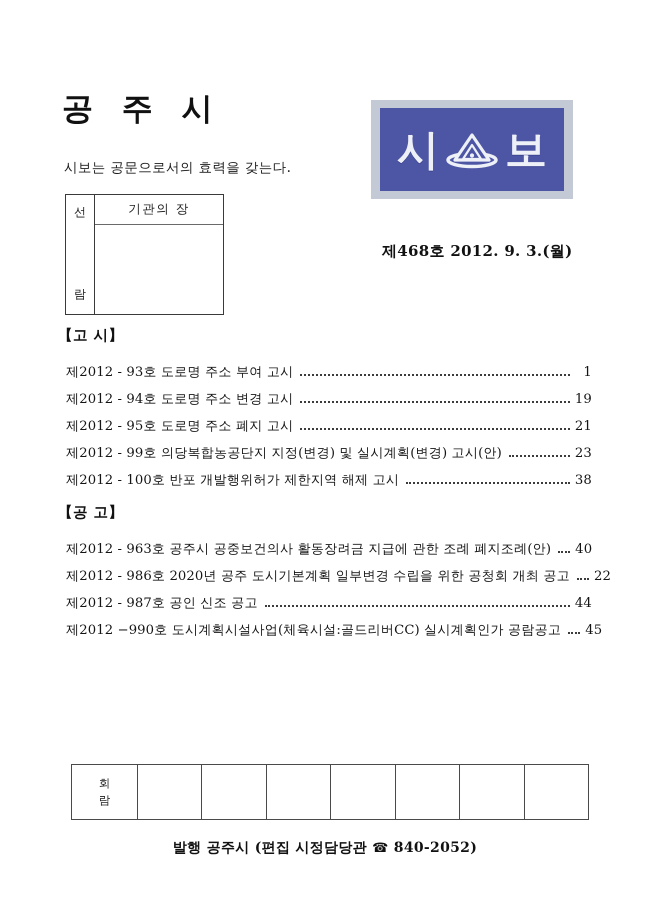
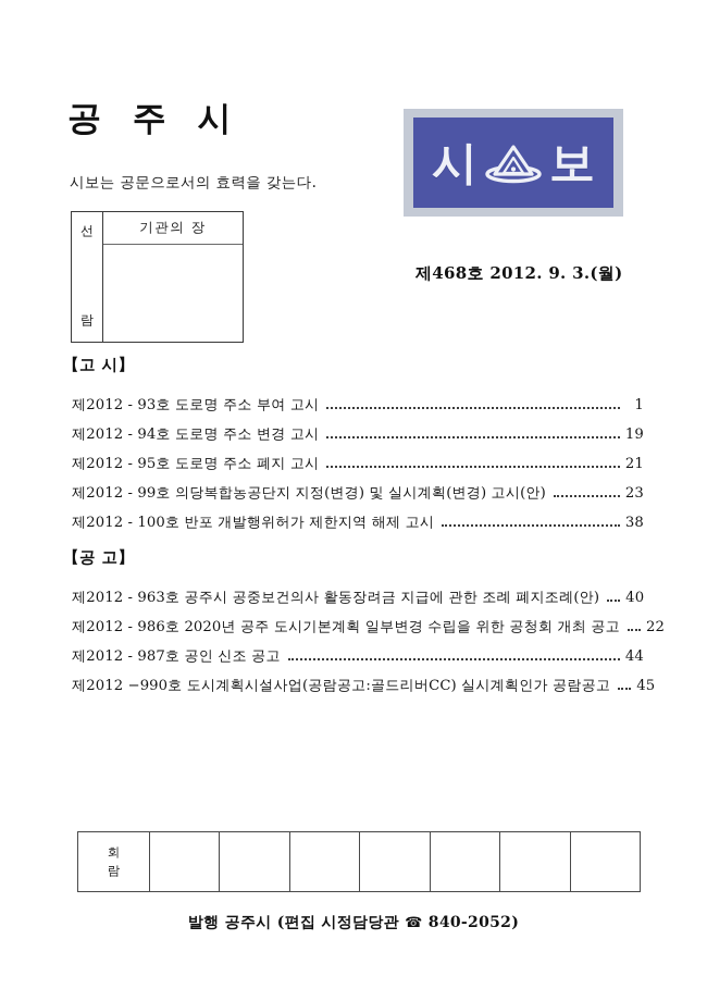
  공 주 시
  시보는 공문으로서의 효력을 갖는다.
  선
  람
  기관의 장
  시
  보
  제468호 2012. 9. 3.(월)
  【고 시】
  제2012 - 93호 도로명 주소 부여 고시
  1
  제2012 - 94호 도로명 주소 변경 고시
  19
  제2012 - 95호 도로명 주소 폐지 고시
  21
  제2012 - 99호 의당복합농공단지 지정(변경) 및 실시계획(변경) 고시(안)
  23
  제2012 - 100호 반포 개발행위허가 제한지역 해제 고시
  38
  【공 고】
  제2012 - 963호 공주시 공중보건의사 활동장려금 지급에 관한 조례 폐지조례(안)
  40
  제2012 - 986호 2020년 공주 도시기본계획 일부변경 수립을 위한 공청회 개최 공고
  22
  제2012 - 987호 공인 신조 공고
  44
- 제2012 −990호 도시계획시설사업(체육시설:골드리버CC) 실시계획인가 공람공고
+ 제2012 −990호 도시계획시설사업(공람공고:골드리버CC) 실시계획인가 공람공고
  45
  회
  람
  발행 공주시 (편집 시정담당관 ☎ 840-2052)
